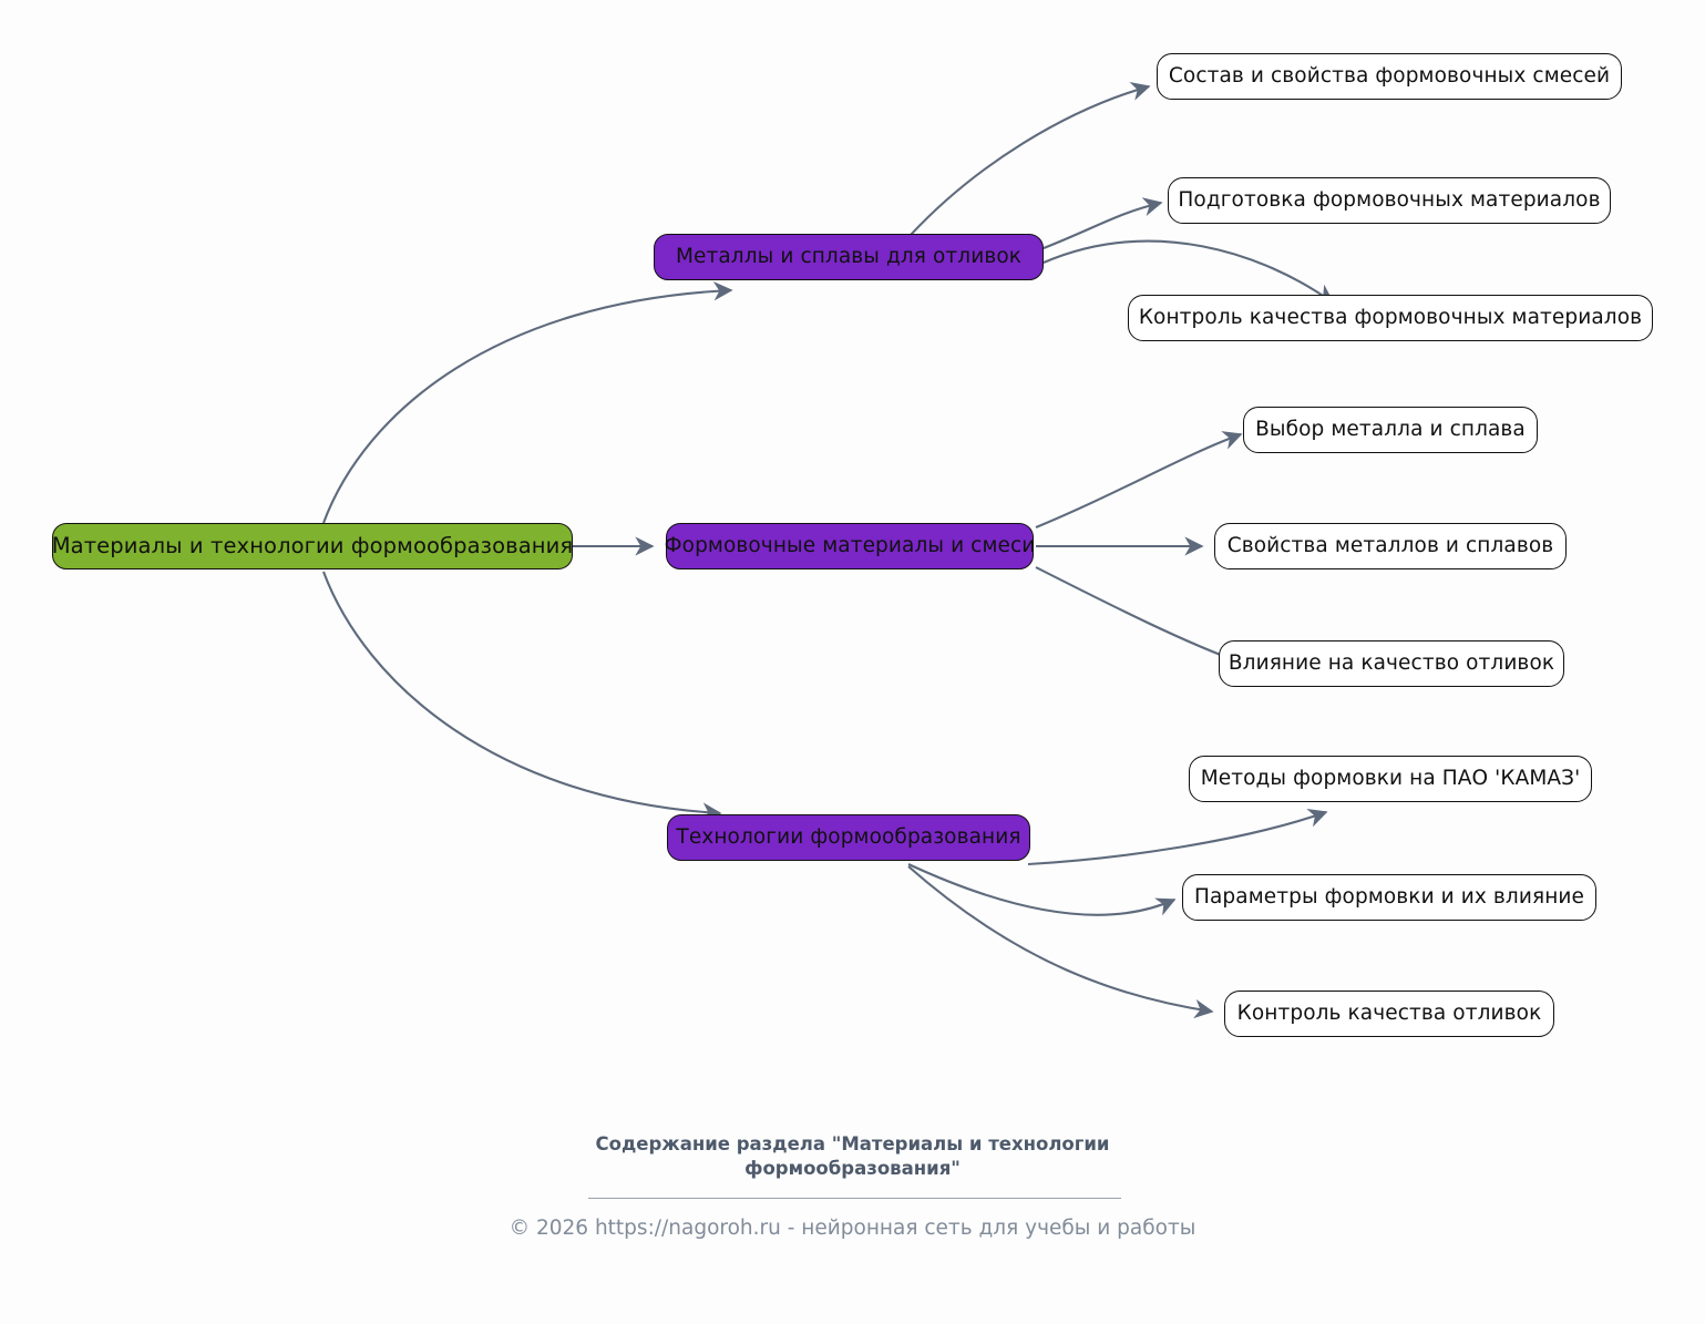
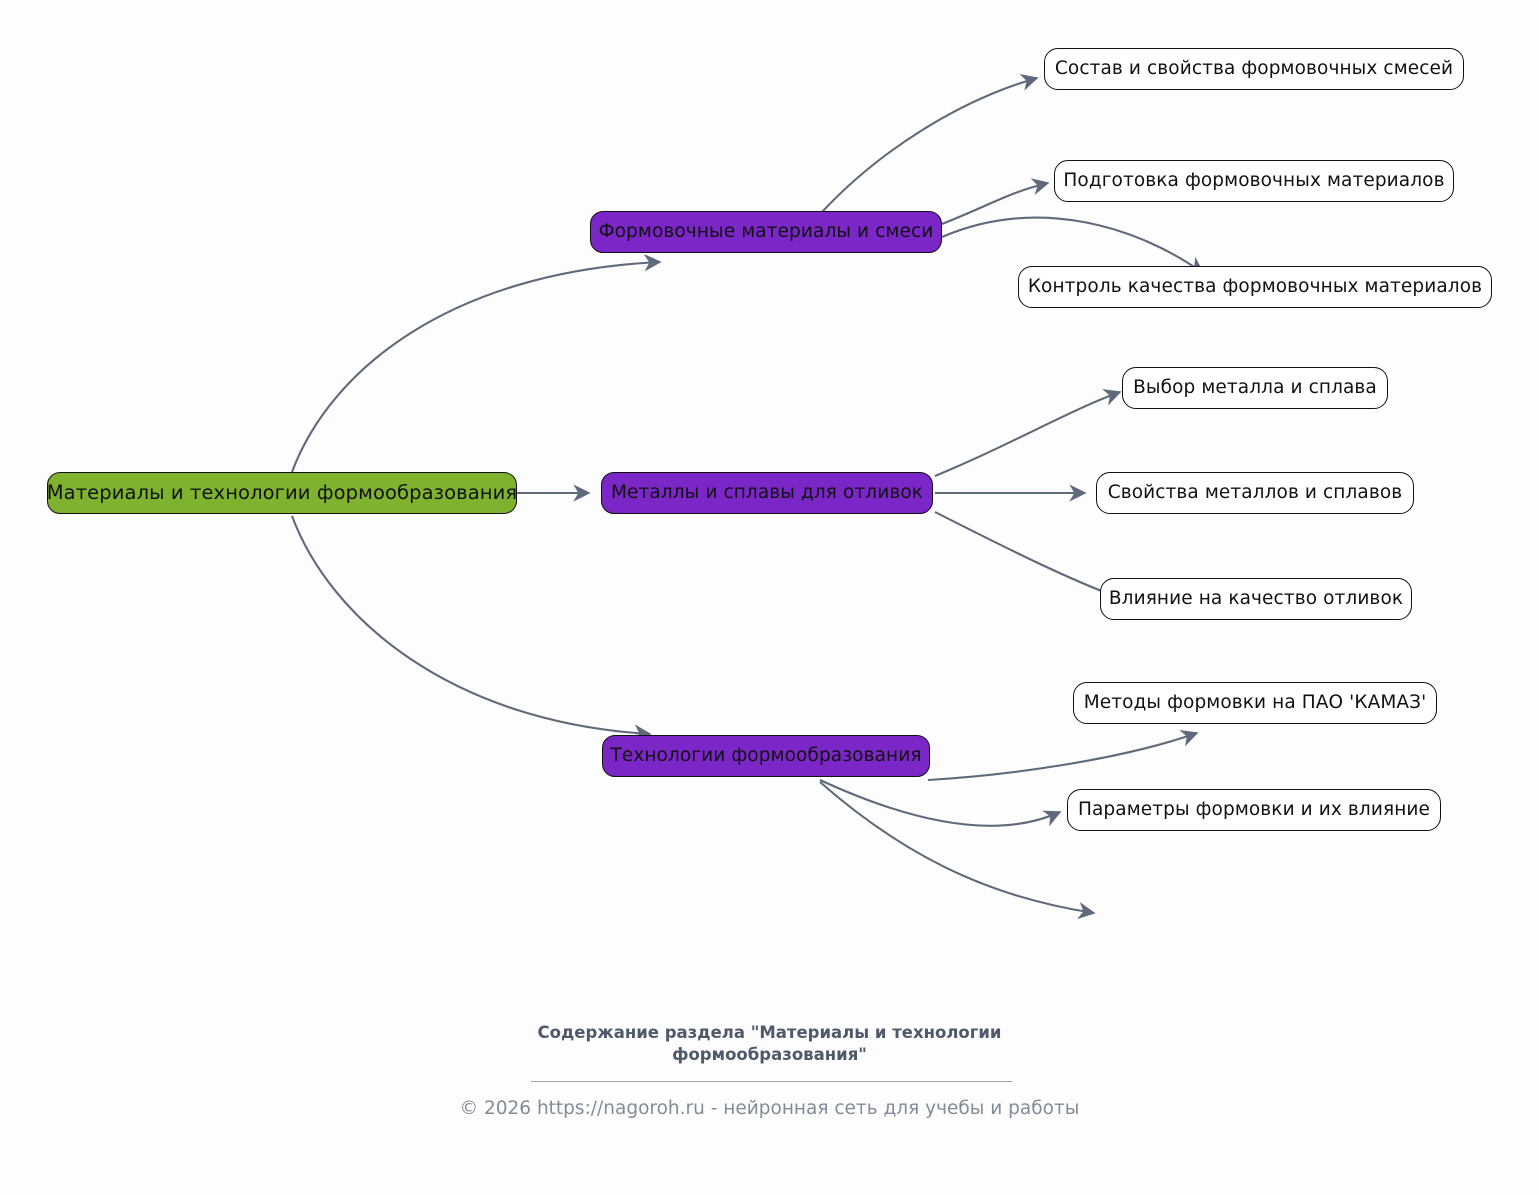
  Материалы и технологии формообразования
- Металлы и сплавы для отливок
+ Формовочные материалы и смеси
  Состав и свойства формовочных смесей
  Подготовка формовочных материалов
  Контроль качества формовочных материалов
- Формовочные материалы и смеси
+ Металлы и сплавы для отливок
  Выбор металла и сплава
  Свойства металлов и сплавов
  Влияние на качество отливок
  Технологии формообразования
  Методы формовки на ПАО 'КАМАЗ'
  Параметры формовки и их влияние
- Контроль качества отливок
  Содержание раздела "Материалы и технологии
  формообразования"
  © 2026 https://nagoroh.ru - нейронная сеть для учебы и работы
